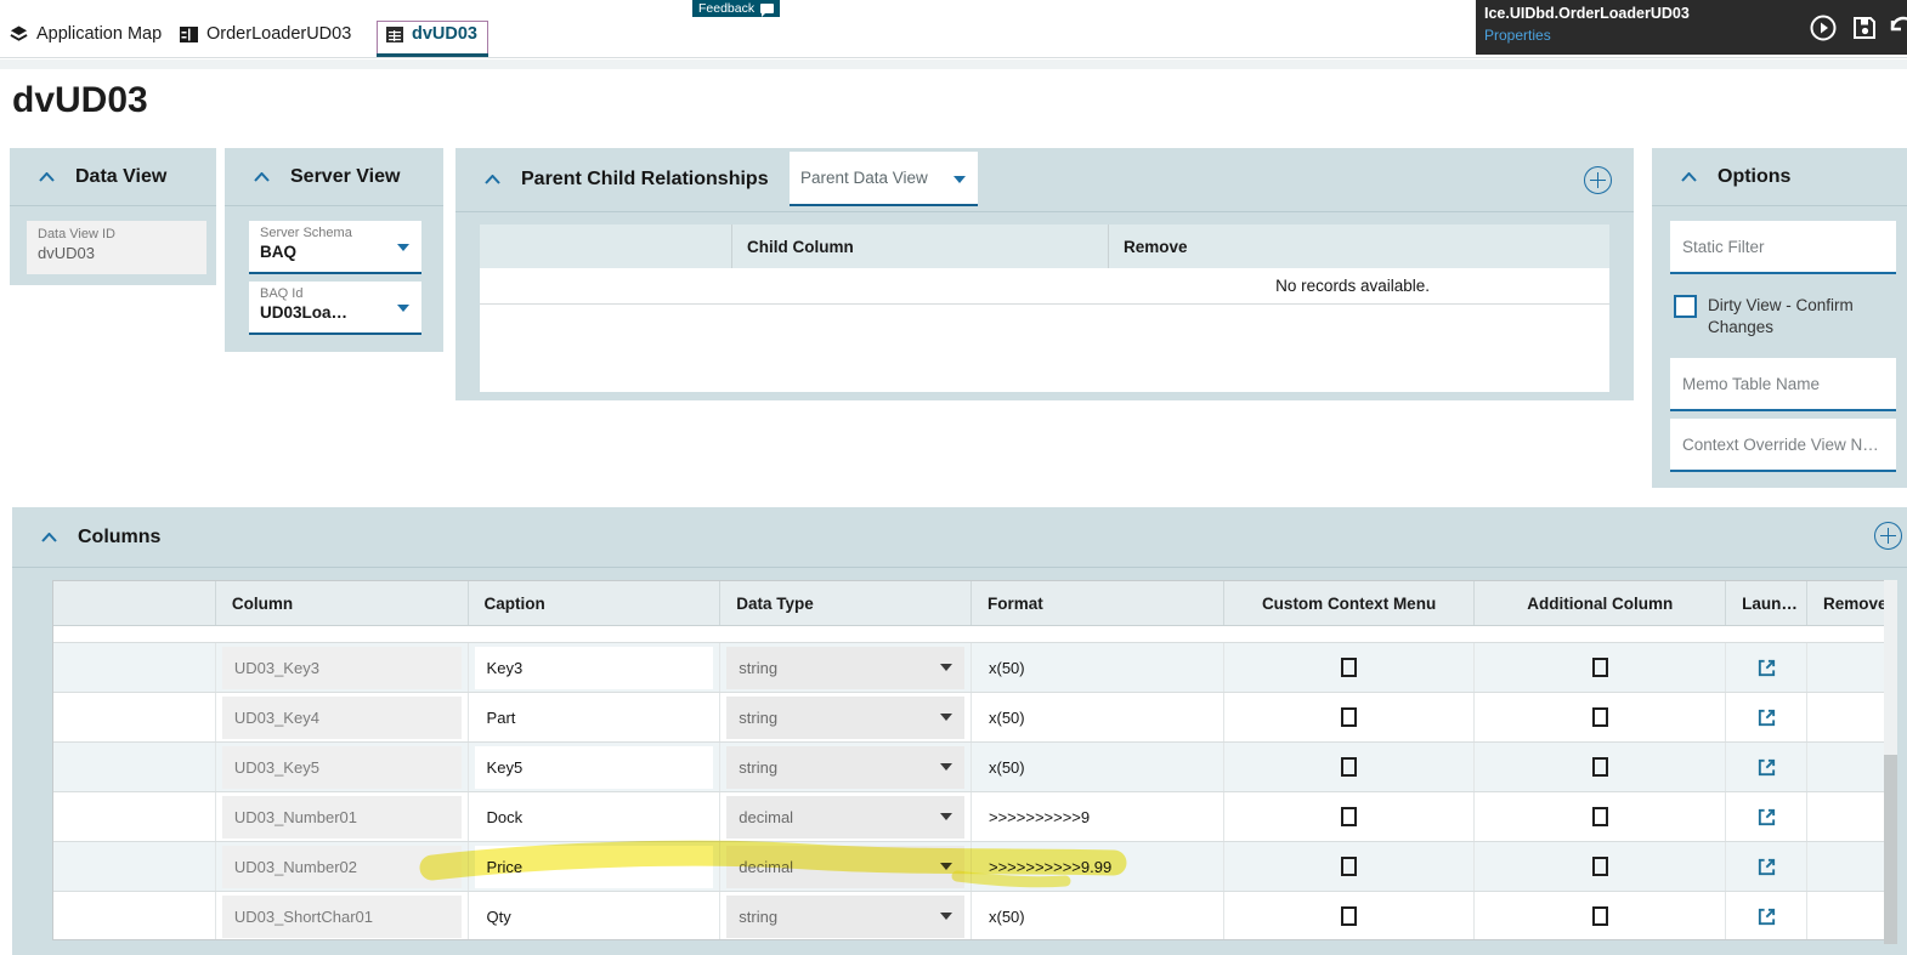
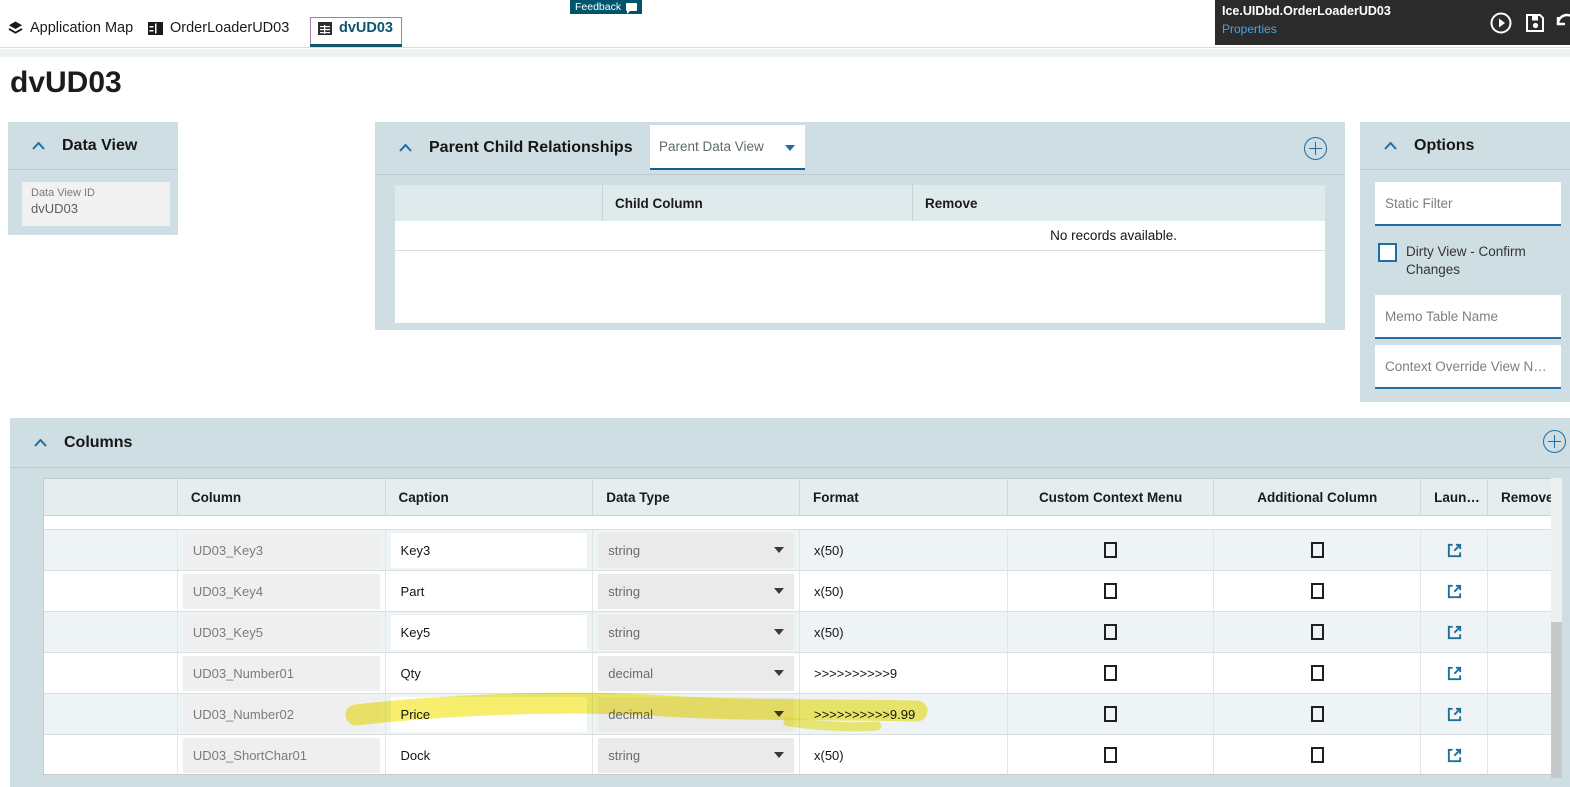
  Application Map
  OrderLoaderUD03
  dvUD03
  Feedback
  Ice.UIDbd.OrderLoaderUD03
  Properties
  dvUD03
  Data View
  Data View ID
  dvUD03
- Server View
- Server Schema
- BAQ
- BAQ Id
- UD03Loa…
  Parent Child Relationships
  Parent Data View
  Child Column
  Remove
  No records available.
  Options
  Static Filter
  Dirty View - Confirm
  Changes
  Memo Table Name
  Context Override View N…
  Columns
  Column
  Caption
  Data Type
  Format
  Custom Context Menu
  Additional Column
  Laun…
  Remove
  UD03_Key3
  Key3
  string
  x(50)
  UD03_Key4
  Part
  string
  x(50)
  UD03_Key5
  Key5
  string
  x(50)
  UD03_Number01
- Dock
+ Qty
  decimal
  >>>>>>>>>>9
  UD03_Number02
  Price
  decimal
  >>>>>>>>>>9.99
  UD03_ShortChar01
- Qty
+ Dock
  string
  x(50)
